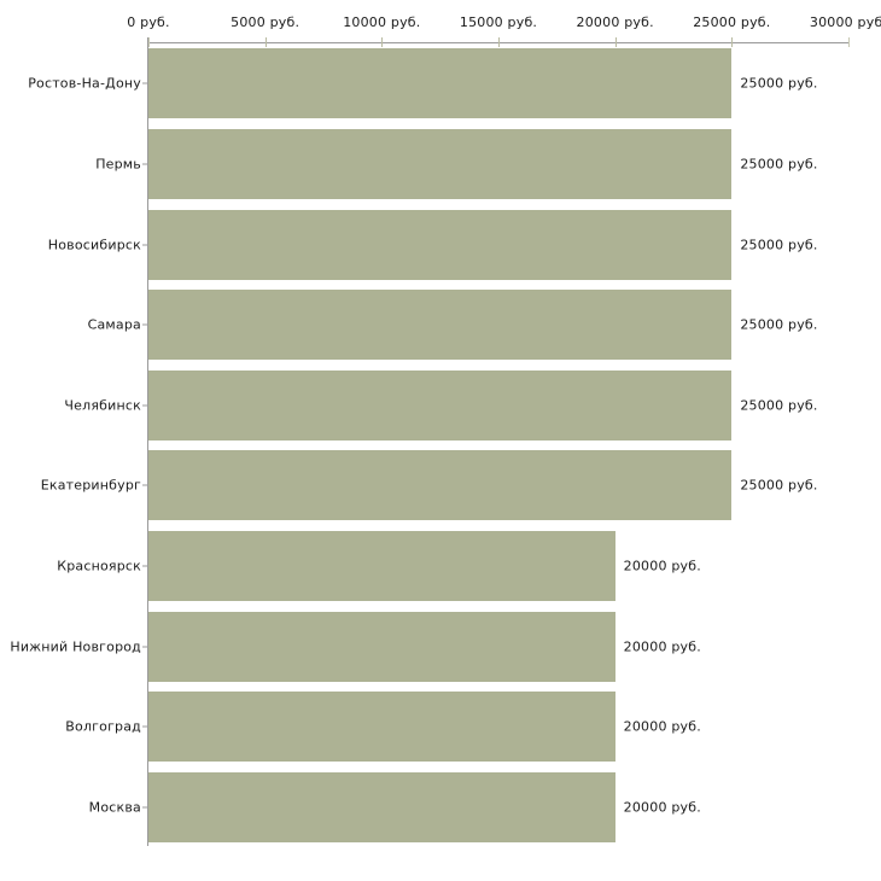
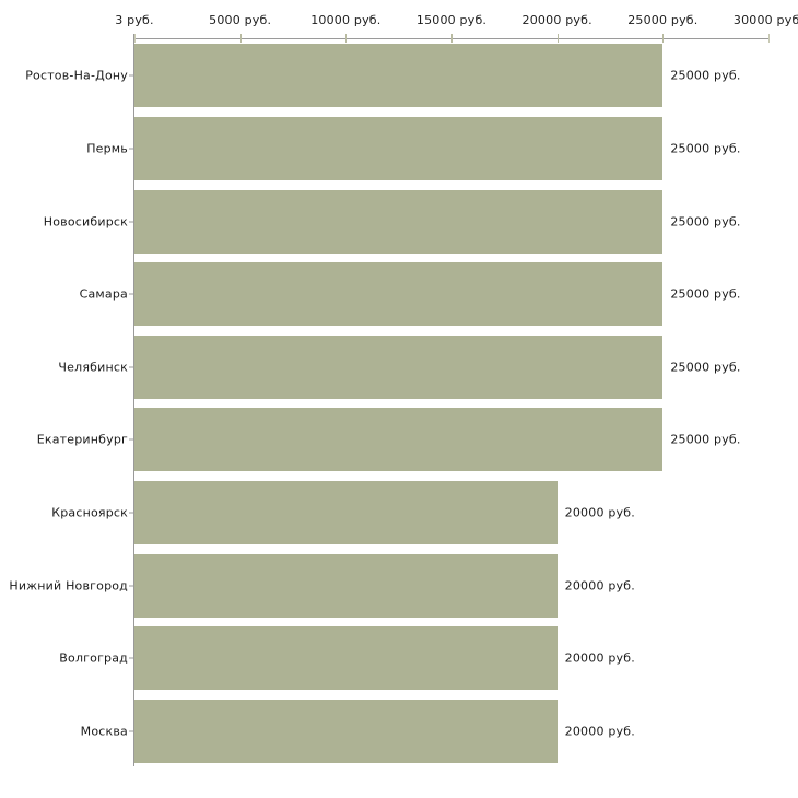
- 0 руб.
+ 3 руб.
  5000 руб.
  10000 руб.
  15000 руб.
  20000 руб.
  25000 руб.
  30000 руб
  Ростов-На-Дону
  Пермь
  Новосибирск
  Самара
  Челябинск
  Екатеринбург
  Красноярск
  Нижний Новгород
  Волгоград
  Москва
  25000 руб.
  25000 руб.
  25000 руб.
  25000 руб.
  25000 руб.
  25000 руб.
  20000 руб.
  20000 руб.
  20000 руб.
  20000 руб.
